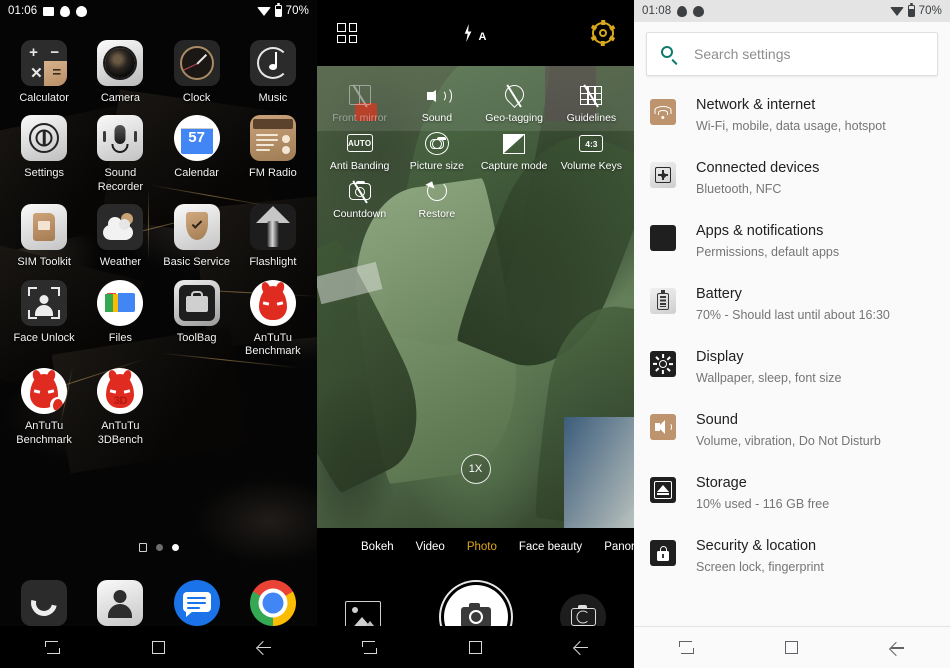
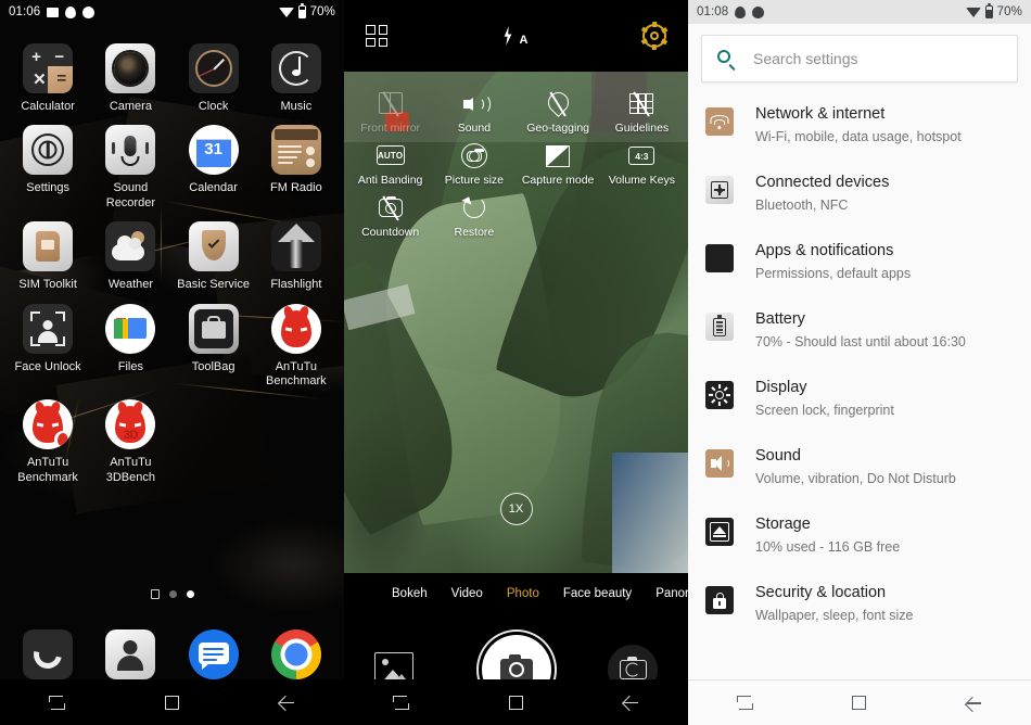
  01:06
  70%
  +
  −
  ✕
  =
  Calculator
  Camera
  Clock
  Music
  Settings
  Sound Recorder
- 57
+ 31
  Calendar
  FM Radio
  SIM Toolkit
  Weather
  Basic Service
  Flashlight
  Face Unlock
  Files
  ToolBag
  AnTuTu Benchmark
  AnTuTu Benchmark
  3D
  AnTuTu 3DBench
  A
  Front mirror
  Sound
  Geo-tagging
  Guidelines
  AUTO
  Anti Banding
  Picture size
  Capture mode
  4:3
  Volume Keys
  Countdown
  Restore
  1X
  Bokeh
  Video
  Photo
  Face beauty
  01:08
  70%
  Search settings
  Network & internet
  Wi-Fi, mobile, data usage, hotspot
  Connected devices
  Bluetooth, NFC
  Apps & notifications
  Permissions, default apps
  Battery
  70% - Should last until about 16:30
  Display
- Wallpaper, sleep, font size
+ Screen lock, fingerprint
  Sound
  Volume, vibration, Do Not Disturb
  Storage
  10% used - 116 GB free
  Security & location
- Screen lock, fingerprint
+ Wallpaper, sleep, font size
